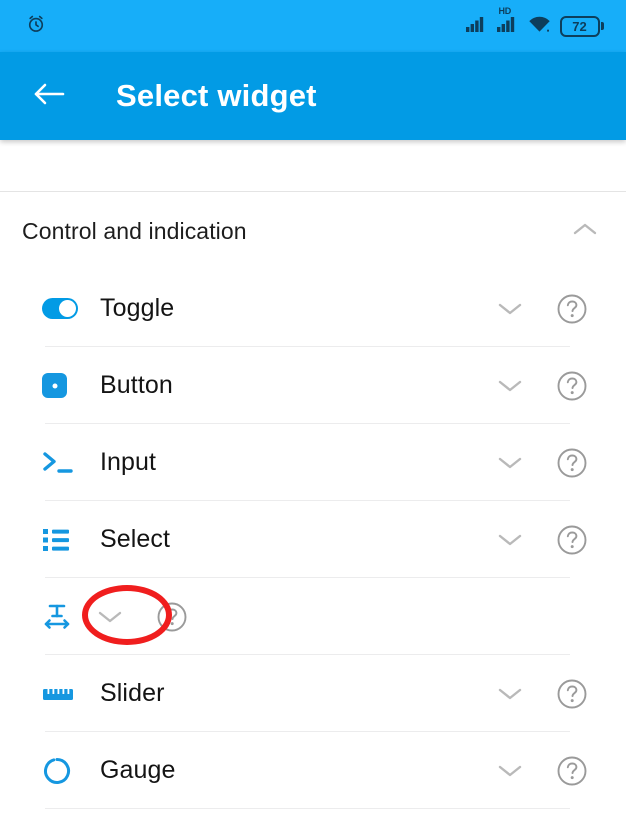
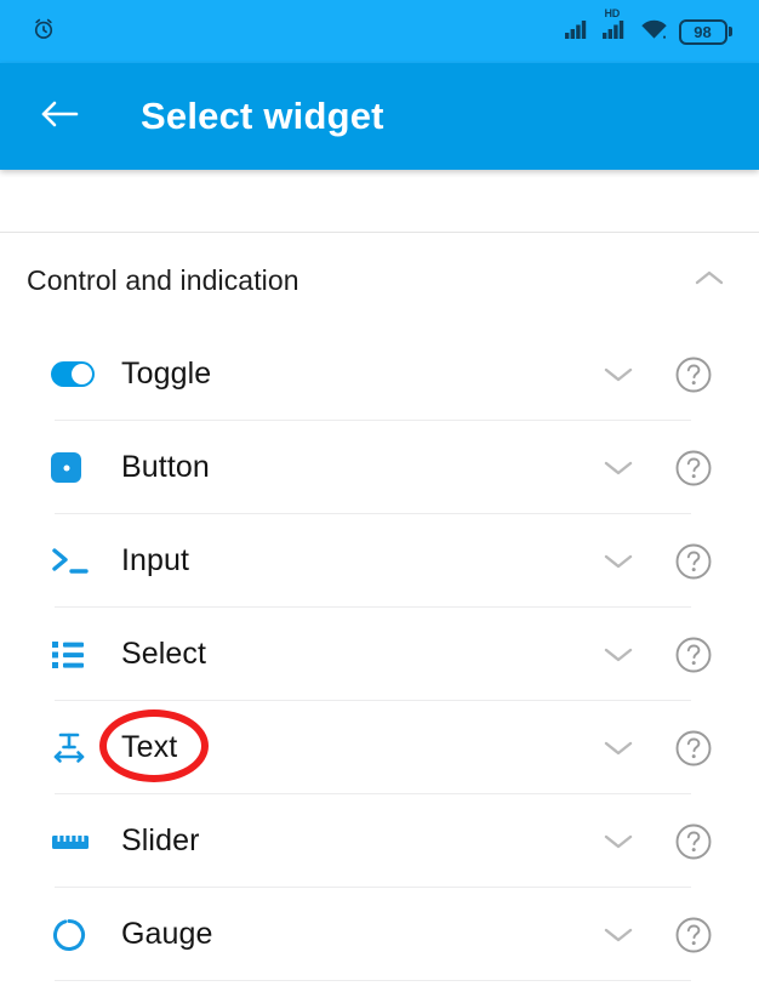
  HD
- 72
+ 98
  Select widget
  Control and indication
  Toggle
  Button
  Input
  Select
+ Text
  Slider
  Gauge
